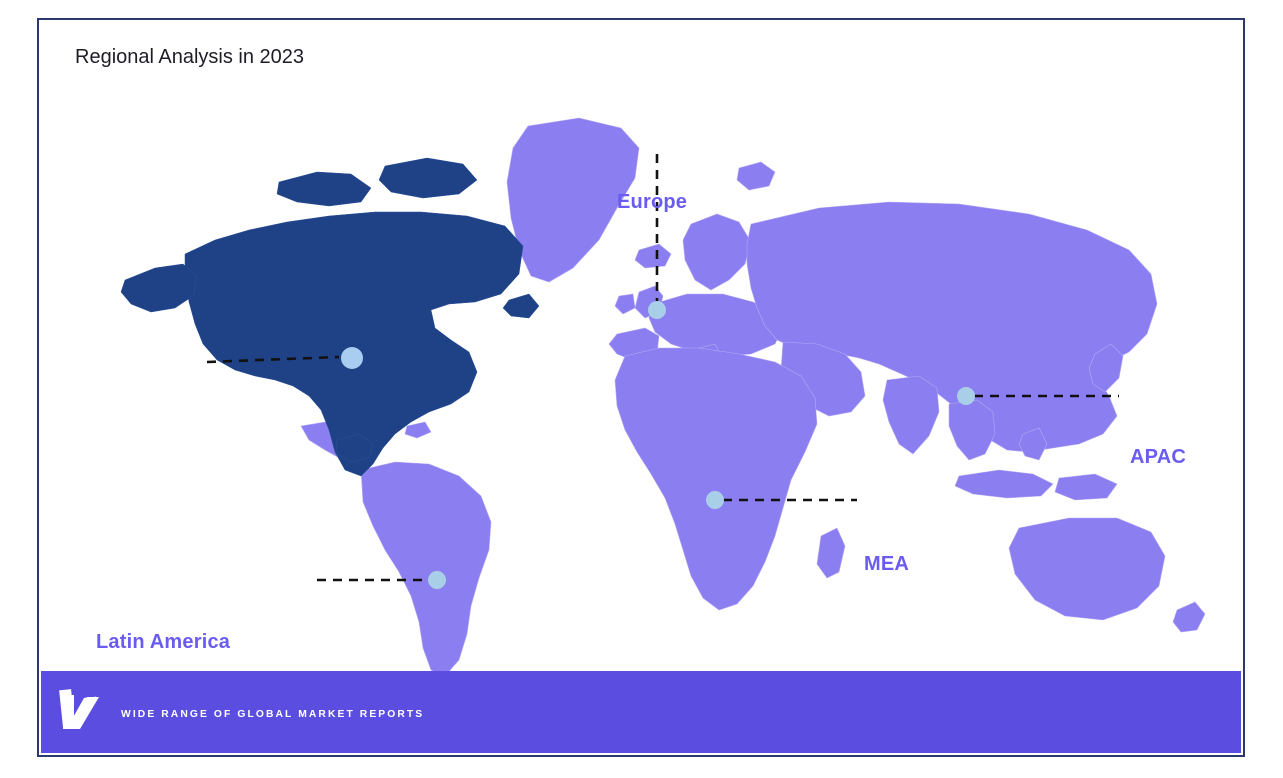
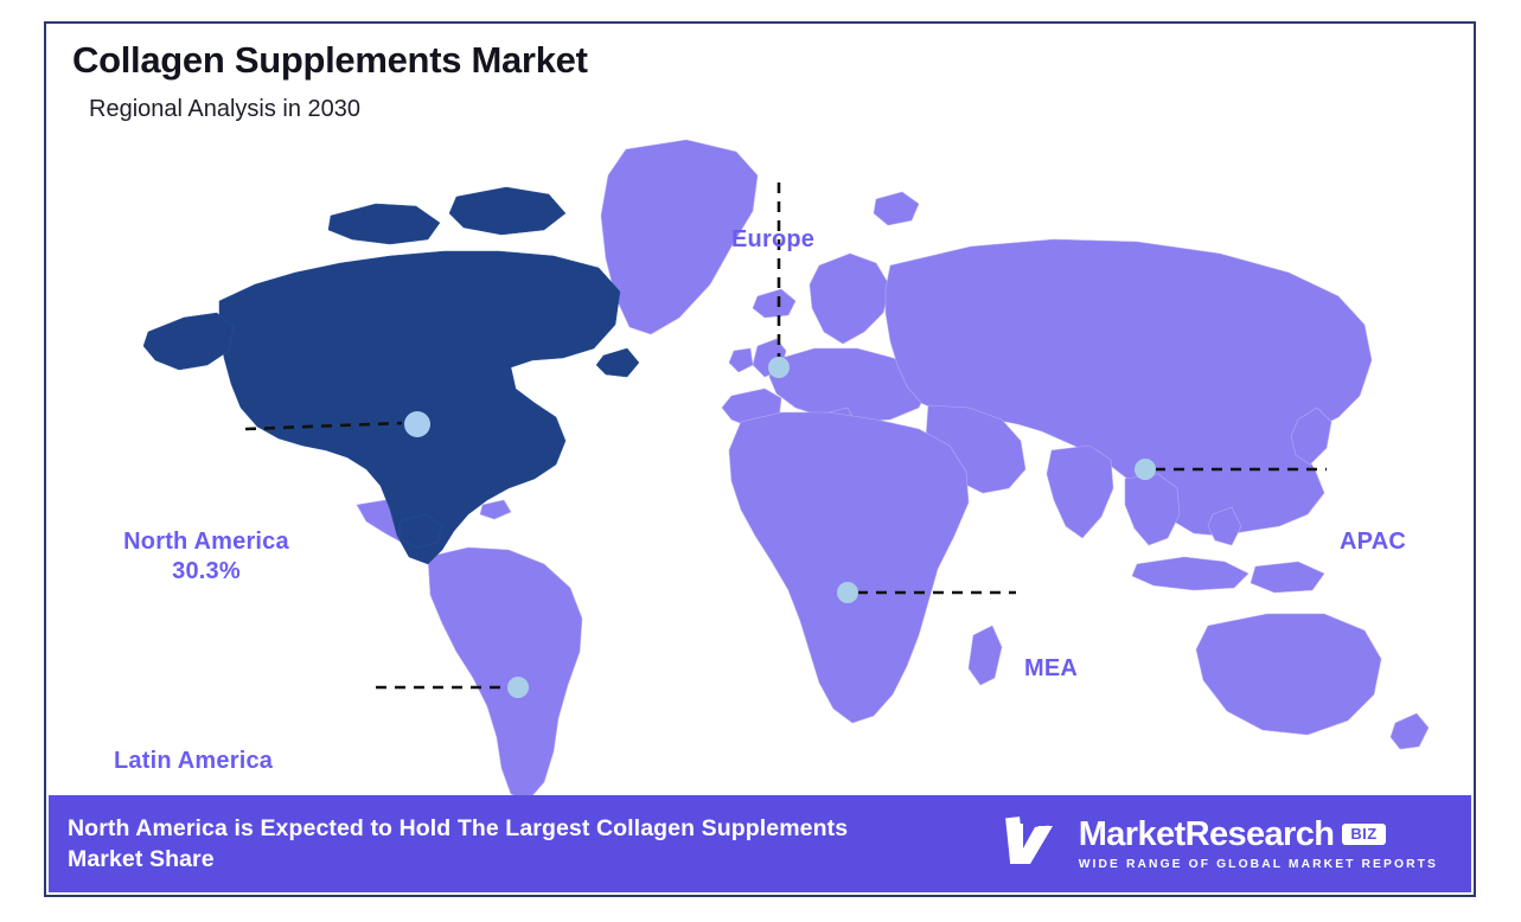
+ Collagen Supplements Market
- Regional Analysis in 2023
+ Regional Analysis in 2030
+ North America
+ 30.3%
  Europe
  APAC
  MEA
  Latin America
+ North America is Expected to Hold The Largest Collagen Supplements Market Share
+ MarketResearch
+ BIZ
  WIDE RANGE OF GLOBAL MARKET REPORTS
